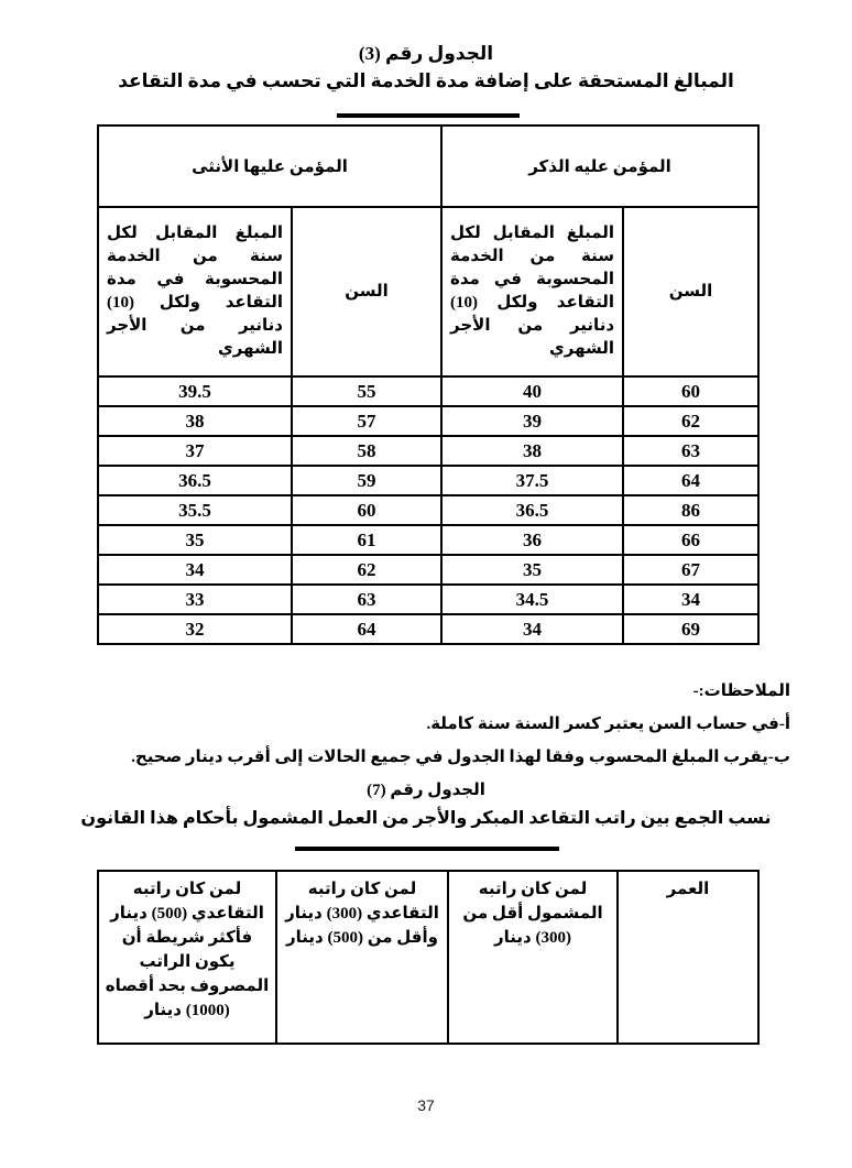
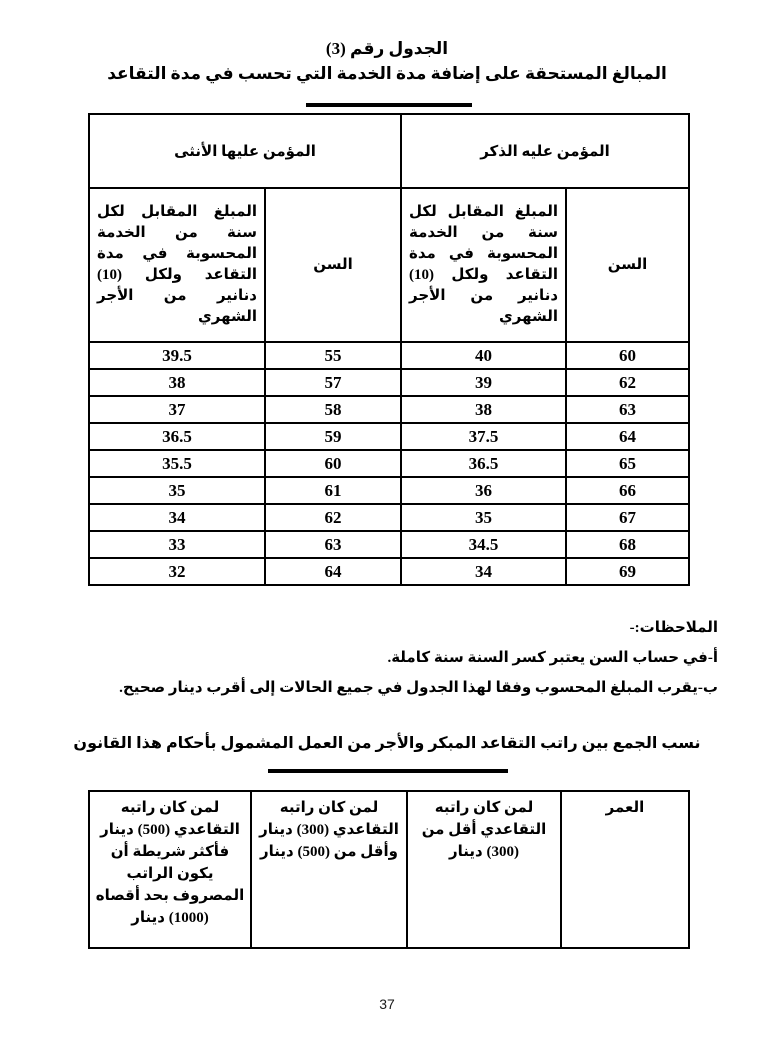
  الجدول رقم (3)
  المبالغ المستحقة على إضافة مدة الخدمة التي تحسب في مدة التقاعد
  المؤمن عليه الذكر	المؤمن عليها الأنثى
  السن	المبلغ المقابل لكل سنة من الخدمة المحسوبة في مدة التقاعد ولكل (10) دنانير من الأجر الشهري	السن	المبلغ المقابل لكل سنة من الخدمة المحسوبة في مدة التقاعد ولكل (10) دنانير من الأجر الشهري
  60	40	55	39.5
  62	39	57	38
  63	38	58	37
  64	37.5	59	36.5
- 86	36.5	60	35.5
+ 65	36.5	60	35.5
  66	36	61	35
  67	35	62	34
- 34	34.5	63	33
+ 68	34.5	63	33
  69	34	64	32
  الملاحظات:-
  أ-في حساب السن يعتبر كسر السنة سنة كاملة.
  ب-يقرب المبلغ المحسوب وفقا لهذا الجدول في جميع الحالات إلى أقرب دينار صحيح.
- الجدول رقم (7)
  نسب الجمع بين راتب التقاعد المبكر والأجر من العمل المشمول بأحكام هذا القانون
- العمر	لمن كان راتبه المشمول أقل من (300) دينار	لمن كان راتبه التقاعدي (300) دينار وأقل من (500) دينار	لمن كان راتبه التقاعدي (500) دينار فأكثر شريطة أن يكون الراتب المصروف بحد أقصاه (1000) دينار
+ العمر	لمن كان راتبه التقاعدي أقل من (300) دينار	لمن كان راتبه التقاعدي (300) دينار وأقل من (500) دينار	لمن كان راتبه التقاعدي (500) دينار فأكثر شريطة أن يكون الراتب المصروف بحد أقصاه (1000) دينار
  37
